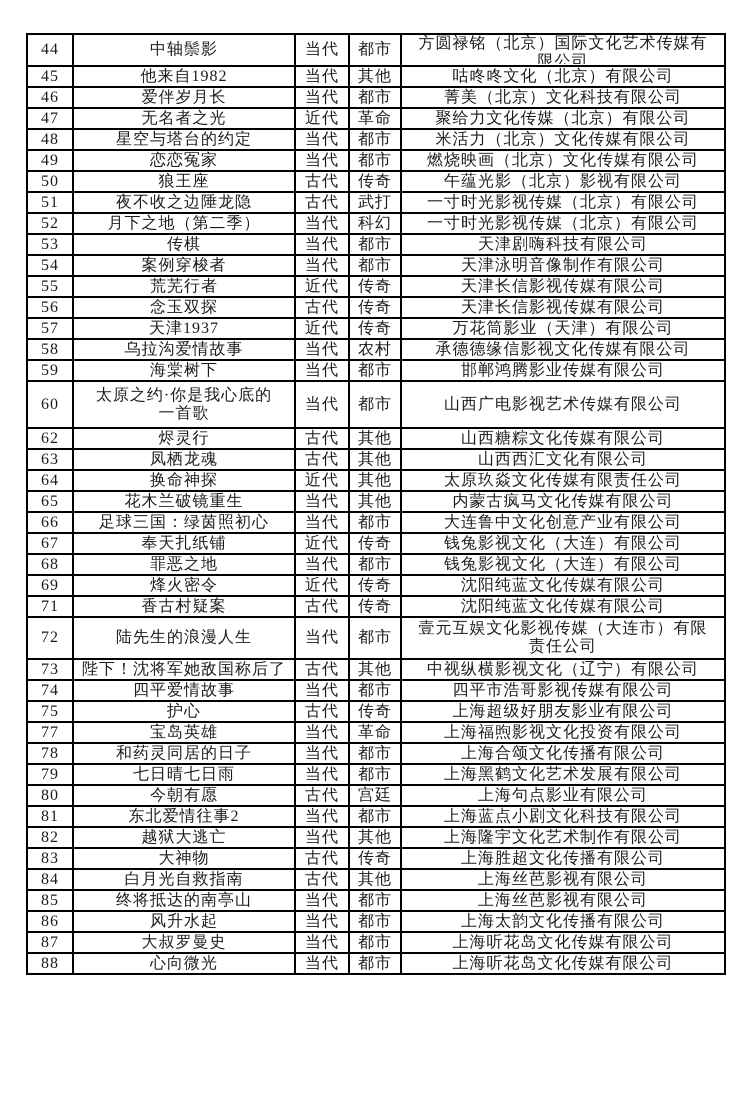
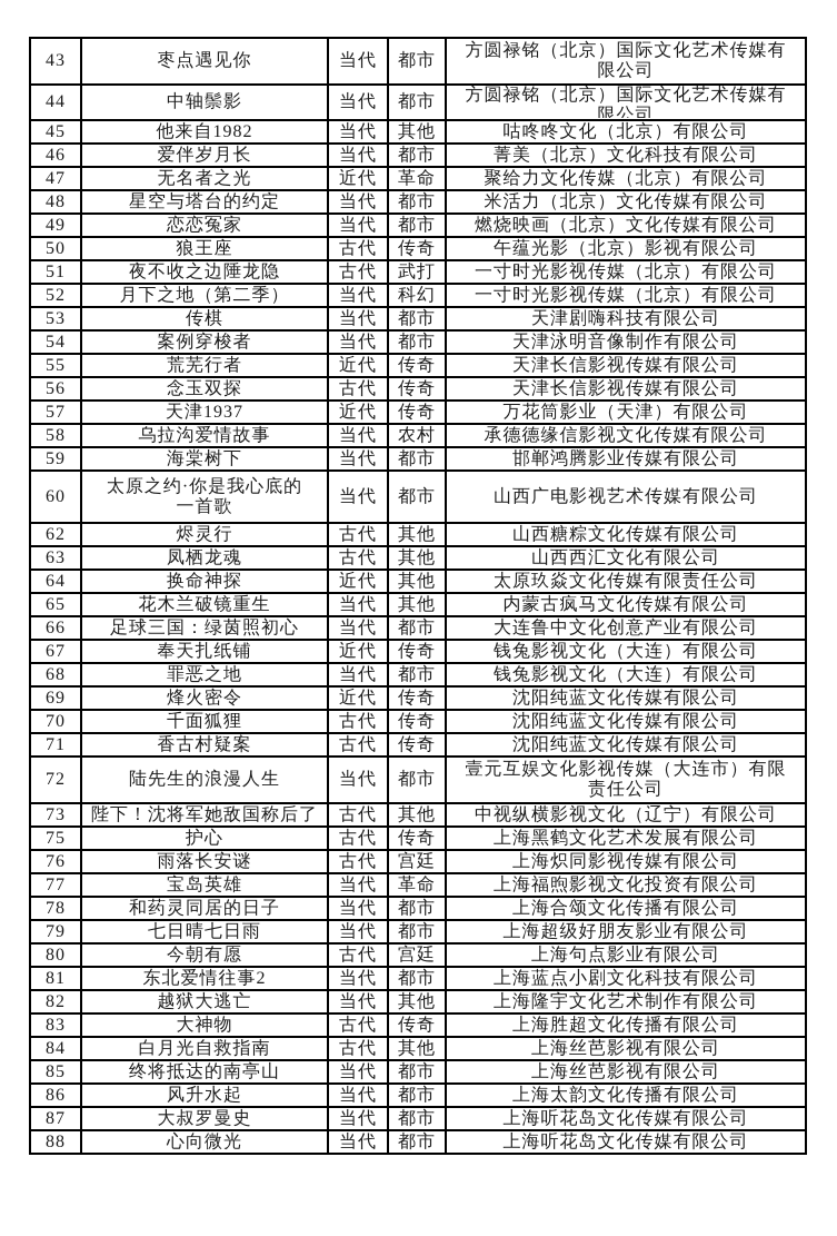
+ 43	枣点遇见你	当代	都市	方圆禄铭（北京）国际文化艺术传媒有 限公司
  44	中轴鬃影	当代	都市	方圆禄铭（北京）国际文化艺术传媒有 限公司
  45	他来自1982	当代	其他	咕咚咚文化（北京）有限公司
  46	爱伴岁月长	当代	都市	菁美（北京）文化科技有限公司
  47	无名者之光	近代	革命	聚给力文化传媒（北京）有限公司
  48	星空与塔台的约定	当代	都市	米活力（北京）文化传媒有限公司
  49	恋恋冤家	当代	都市	燃烧映画（北京）文化传媒有限公司
  50	狼王座	古代	传奇	午蕴光影（北京）影视有限公司
  51	夜不收之边陲龙隐	古代	武打	一寸时光影视传媒（北京）有限公司
  52	月下之地（第二季）	当代	科幻	一寸时光影视传媒（北京）有限公司
  53	传棋	当代	都市	天津剧嗨科技有限公司
  54	案例穿梭者	当代	都市	天津泳明音像制作有限公司
  55	荒芜行者	近代	传奇	天津长信影视传媒有限公司
  56	念玉双探	古代	传奇	天津长信影视传媒有限公司
  57	天津1937	近代	传奇	万花筒影业（天津）有限公司
  58	乌拉沟爱情故事	当代	农村	承德德缘信影视文化传媒有限公司
  59	海棠树下	当代	都市	邯郸鸿腾影业传媒有限公司
  60	太原之约·你是我心底的 一首歌	当代	都市	山西广电影视艺术传媒有限公司
  62	烬灵行	古代	其他	山西糖粽文化传媒有限公司
  63	凤栖龙魂	古代	其他	山西西汇文化有限公司
  64	换命神探	近代	其他	太原玖焱文化传媒有限责任公司
  65	花木兰破镜重生	当代	其他	内蒙古疯马文化传媒有限公司
  66	足球三国：绿茵照初心	当代	都市	大连鲁中文化创意产业有限公司
  67	奉天扎纸铺	近代	传奇	钱兔影视文化（大连）有限公司
  68	罪恶之地	当代	都市	钱兔影视文化（大连）有限公司
  69	烽火密令	近代	传奇	沈阳纯蓝文化传媒有限公司
+ 70	千面狐狸	古代	传奇	沈阳纯蓝文化传媒有限公司
  71	香古村疑案	古代	传奇	沈阳纯蓝文化传媒有限公司
  72	陆先生的浪漫人生	当代	都市	壹元互娱文化影视传媒（大连市）有限 责任公司
  73	陛下！沈将军她敌国称后了	古代	其他	中视纵横影视文化（辽宁）有限公司
- 74	四平爱情故事	当代	都市	四平市浩哥影视传媒有限公司
- 75	护心	古代	传奇	上海超级好朋友影业有限公司
+ 75	护心	古代	传奇	上海黑鹤文化艺术发展有限公司
+ 76	雨落长安谜	古代	宫廷	上海炽同影视传媒有限公司
  77	宝岛英雄	当代	革命	上海福煦影视文化投资有限公司
  78	和药灵同居的日子	当代	都市	上海合颂文化传播有限公司
- 79	七日晴七日雨	当代	都市	上海黑鹤文化艺术发展有限公司
+ 79	七日晴七日雨	当代	都市	上海超级好朋友影业有限公司
  80	今朝有愿	古代	宫廷	上海句点影业有限公司
  81	东北爱情往事2	当代	都市	上海蓝点小剧文化科技有限公司
  82	越狱大逃亡	当代	其他	上海隆宇文化艺术制作有限公司
  83	大神物	古代	传奇	上海胜超文化传播有限公司
  84	白月光自救指南	古代	其他	上海丝芭影视有限公司
  85	终将抵达的南亭山	当代	都市	上海丝芭影视有限公司
  86	风升水起	当代	都市	上海太韵文化传播有限公司
  87	大叔罗曼史	当代	都市	上海听花岛文化传媒有限公司
  88	心向微光	当代	都市	上海听花岛文化传媒有限公司
